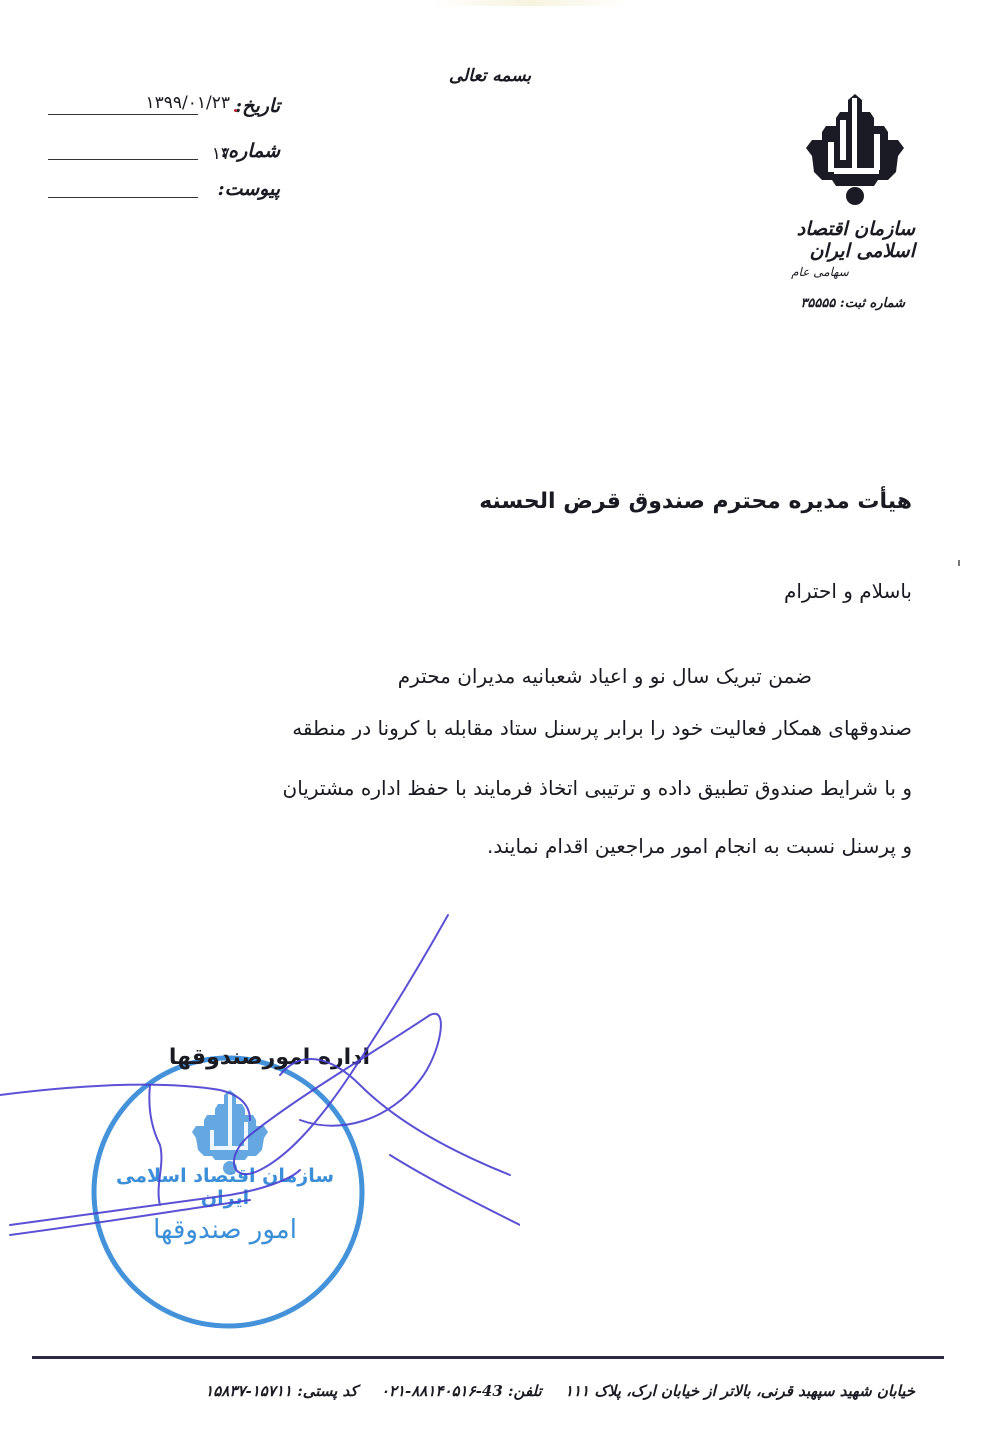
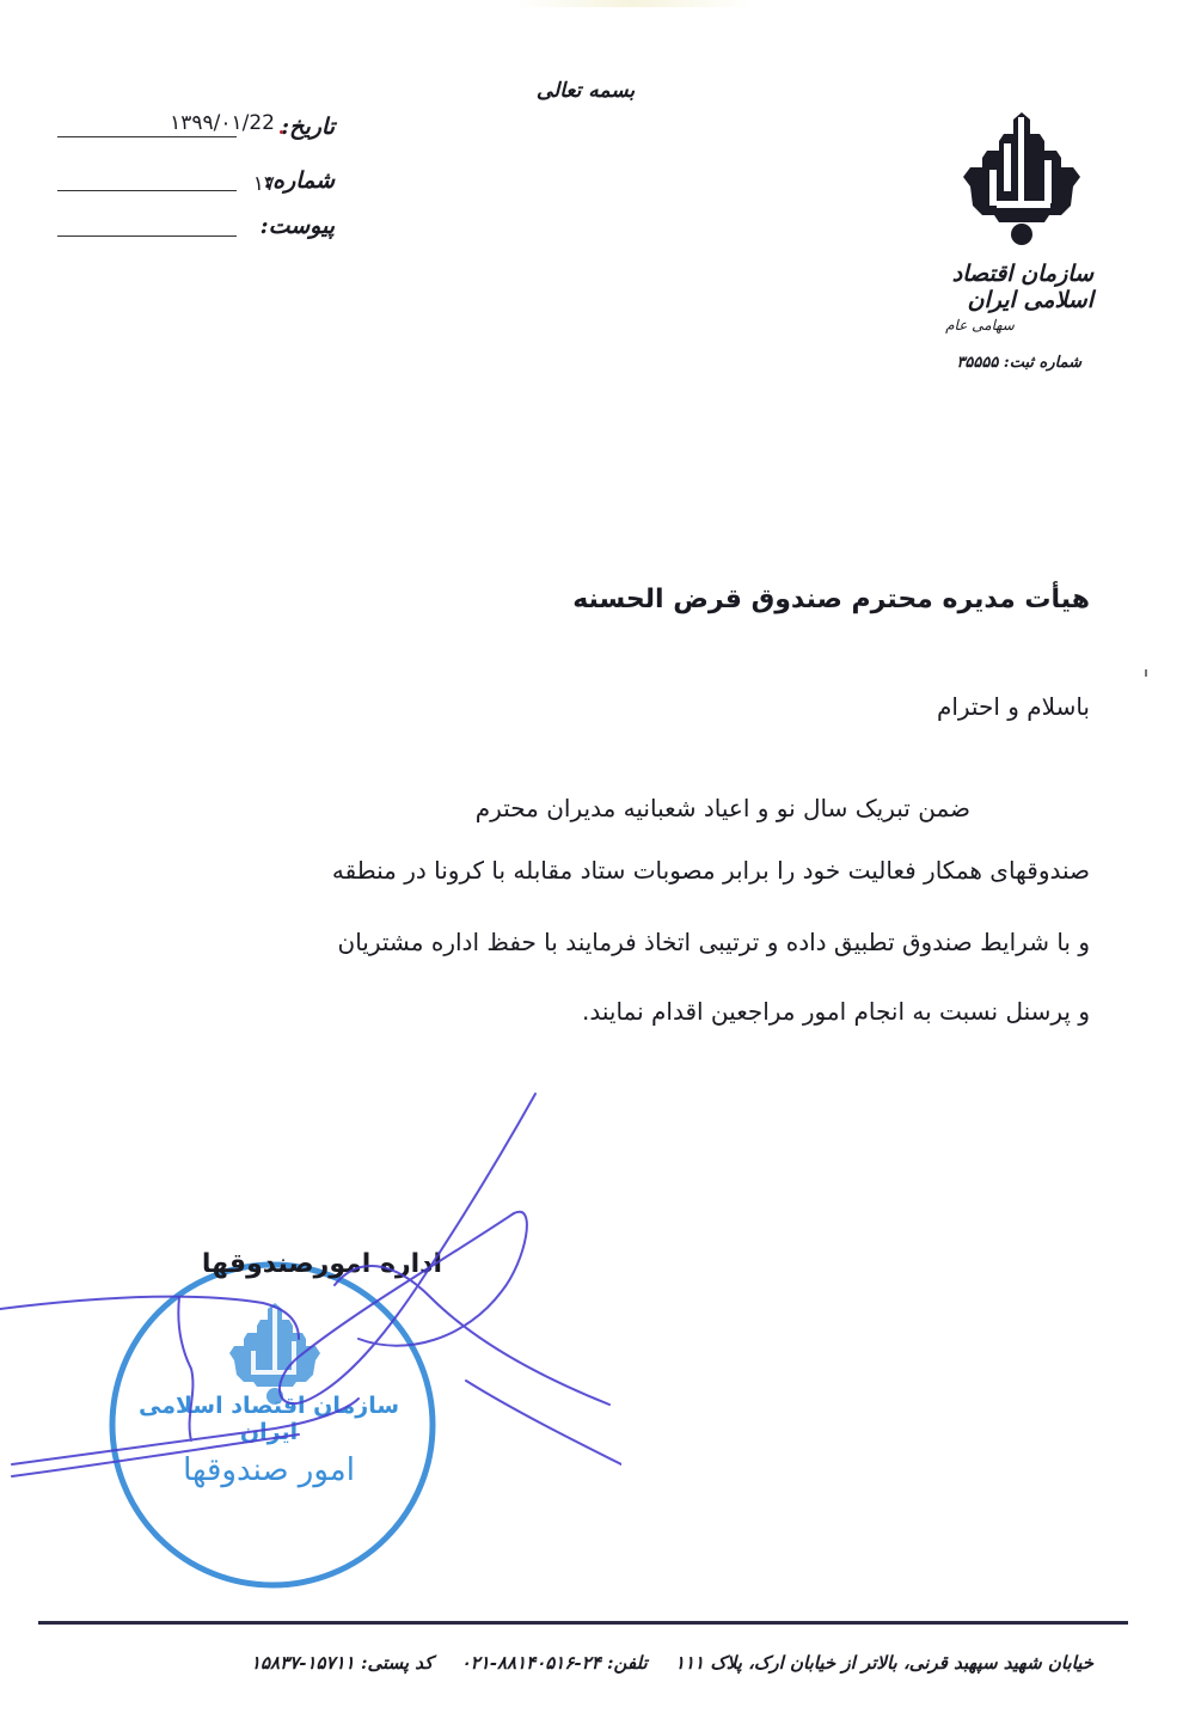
  بسمه تعالی
  تاریخ:
- ۱۳۹۹/۰۱/۲۳
+ ۱۳۹۹/۰۱/22
  شماره:
  ۱۷
  پیوست:
  سازمان اقتصاد اسلامی ایران
  سهامی عام
  شماره ثبت: ۳۵۵۵۵
  هیأت مدیره محترم صندوق قرض الحسنه
  باسلام و احترام
  ضمن تبریک سال نو و اعیاد شعبانیه مدیران محترم
- صندوقهای همکار فعالیت خود را برابر پرسنل ستاد مقابله با کرونا در منطقه
+ صندوقهای همکار فعالیت خود را برابر مصوبات ستاد مقابله با کرونا در منطقه
  و با شرایط صندوق تطبیق داده و ترتیبی اتخاذ فرمایند با حفظ اداره مشتریان
  و پرسنل نسبت به انجام امور مراجعین اقدام نمایند.
  سازان اقتصاد اسلامی ایرا
  امور صندوقها
  اداره امورصندوقها
- خیابان شهید سپهبد قرنی، بالاتر از خیابان ارک، پلاک ۱۱۱ تلفن: 43-۸۸۱۴۰۵۱۶-۰۲۱ کد پستی: ۱۵۷۱۱-۱۵۸۳۷
+ خیابان شهید سپهبد قرنی، بالاتر از خیابان ارک، پلاک ۱۱۱ تلفن: ۲۴-۸۸۱۴۰۵۱۶-۰۲۱ کد پستی: ۱۵۷۱۱-۱۵۸۳۷
